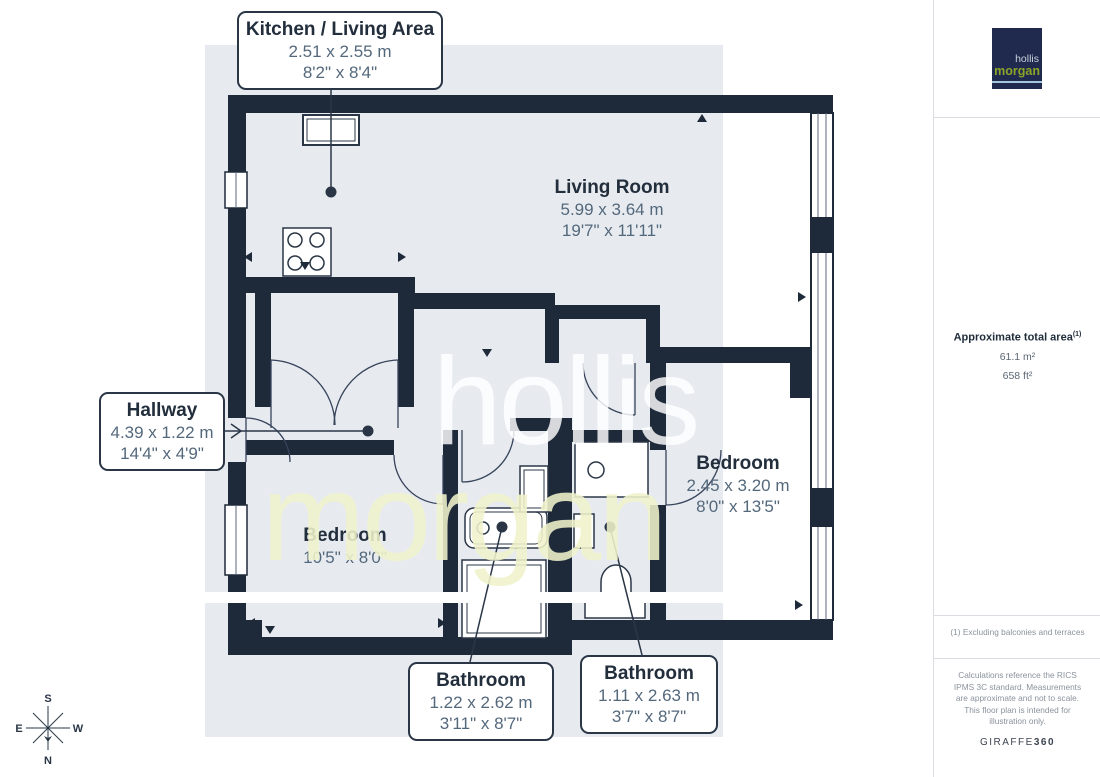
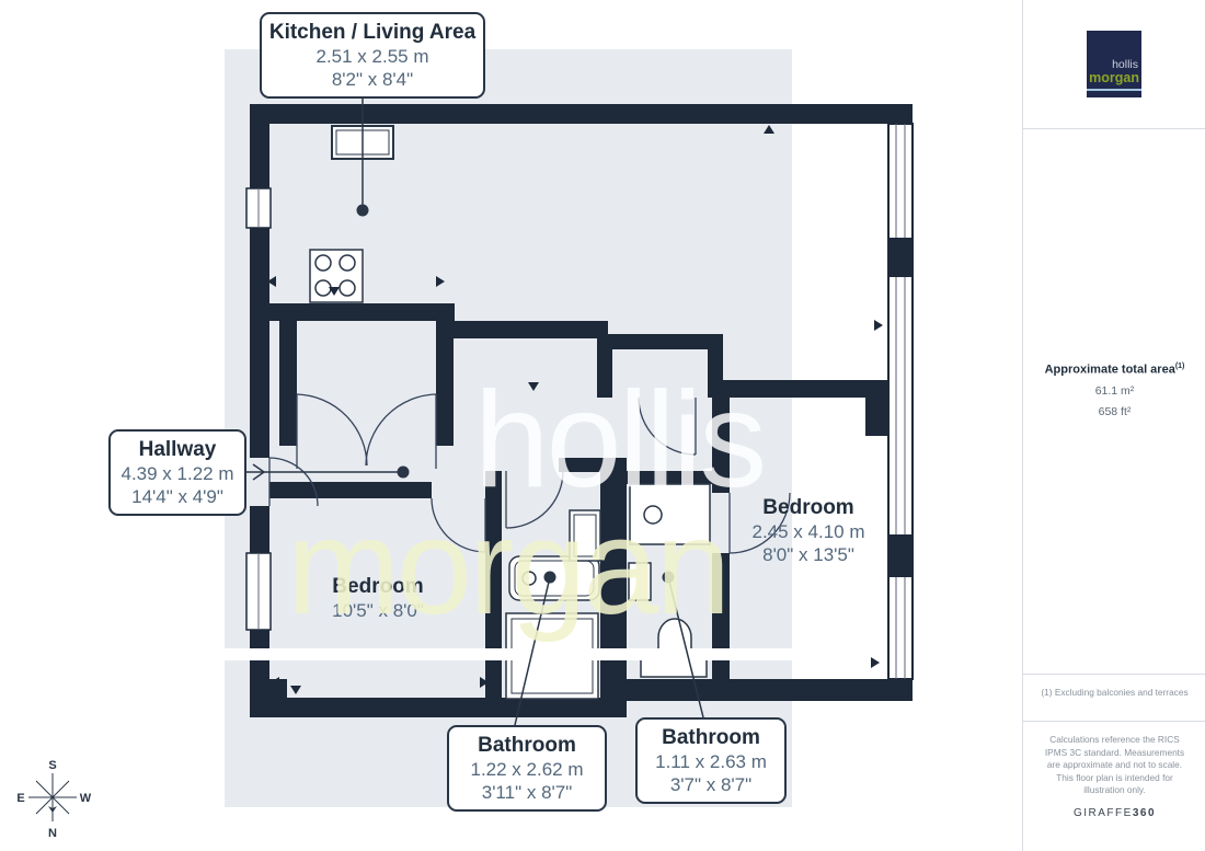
  Kitchen / Living Area
  2.51 x 2.55 m
  8'2" x 8'4"
- Living Room
- 5.99 x 3.64 m
- 19'7" x 11'11"
  Hallway
  4.39 x 1.22 m
  14'4" x 4'9"
  Bedroom
  10'5" x 8'0"
  Bedroom
- 2.45 x 3.20 m
+ 2.45 x 4.10 m
  8'0" x 13'5"
  Bathroom
  1.22 x 2.62 m
  3'11" x 8'7"
  Bathroom
  1.11 x 2.63 m
  3'7" x 8'7"
  hollis
  morgan
  S
  N
  E
  W
  hollis
  morgan
  Approximate total area
  61.1 m²
  658 ft²
  (1) Excluding balconies and terraces
  Calculations reference the RICS IPMS 3C standard. Measurements are approximate and not to scale. This floor plan is intended for illustration only.
  GIRAFFE360
